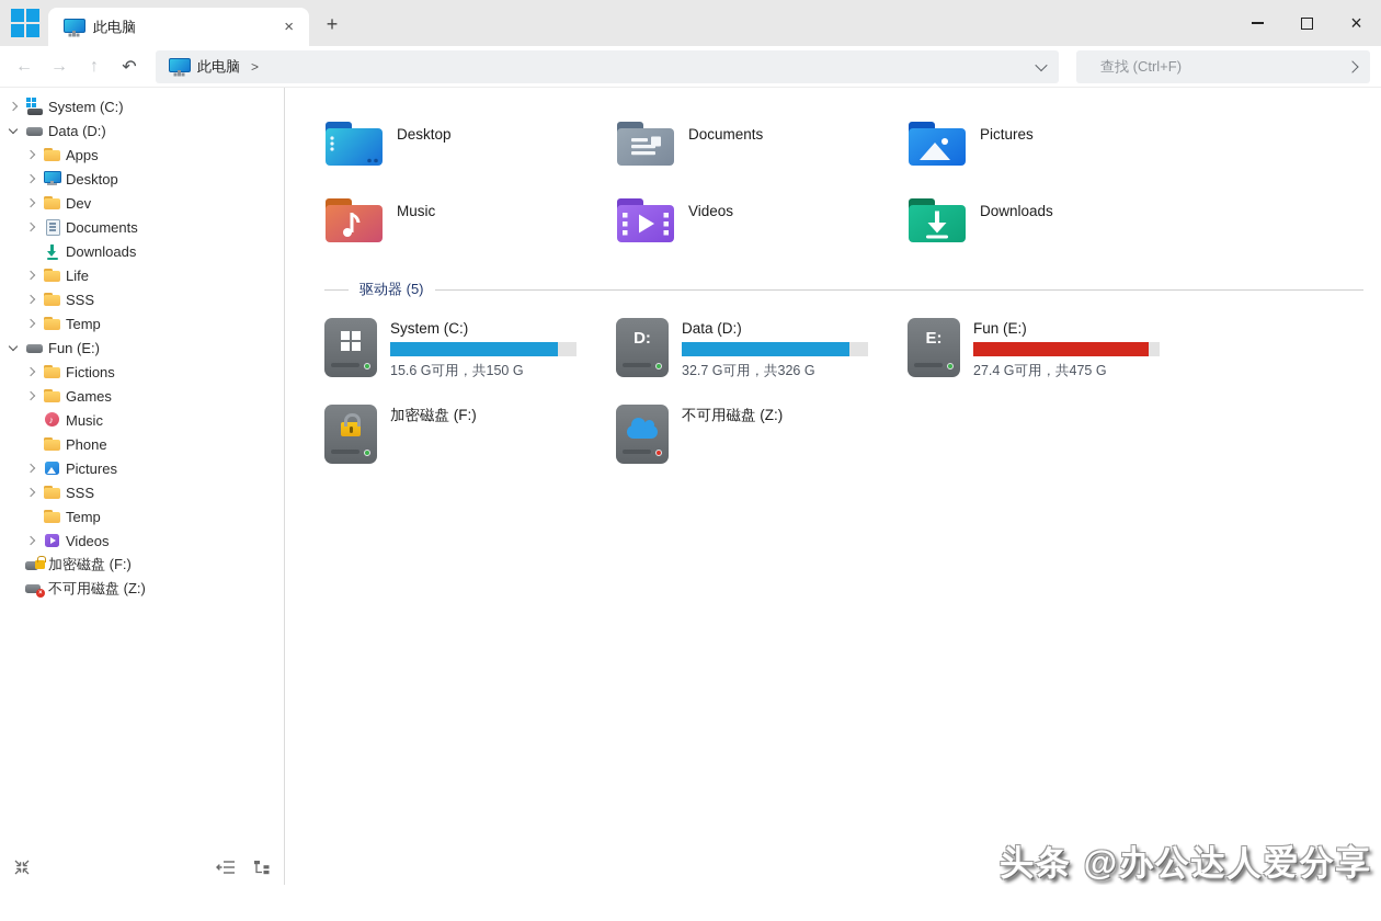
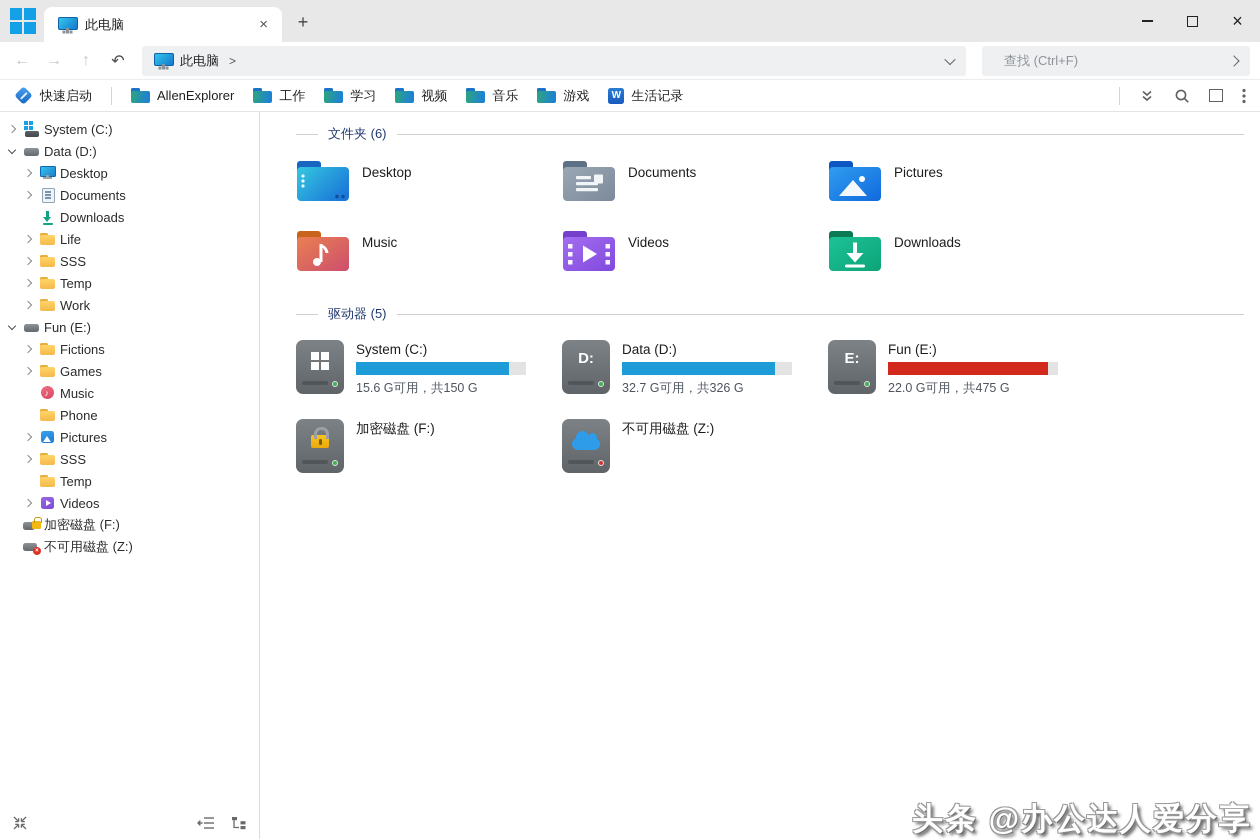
  此电脑
  ×
  +
  ×
  ←
  →
  ↑
  ↶
  此电脑
  >
  查找 (Ctrl+F)
+ 快速启动
+ AllenExplorer
+ 工作
+ 学习
+ 视频
+ 音乐
+ 游戏
+ 生活记录
  System (C:)
  Data (D:)
- Apps
  Desktop
- Dev
  Documents
  Downloads
  Life
  SSS
  Temp
+ Work
  Fun (E:)
  Fictions
  Games
  Music
  Phone
  Pictures
  SSS
  Temp
  Videos
  加密磁盘 (F:)
  不可用磁盘 (Z:)
+ 文件夹 (6)
  Desktop
  Documents
  Pictures
  Music
  Videos
  Downloads
  驱动器 (5)
  System (C:)
  15.6 G可用，共150 G
  D:
  Data (D:)
  32.7 G可用，共326 G
  E:
  Fun (E:)
- 27.4 G可用，共475 G
+ 22.0 G可用，共475 G
  加密磁盘 (F:)
  不可用磁盘 (Z:)
  头条 @办公达人爱分享
